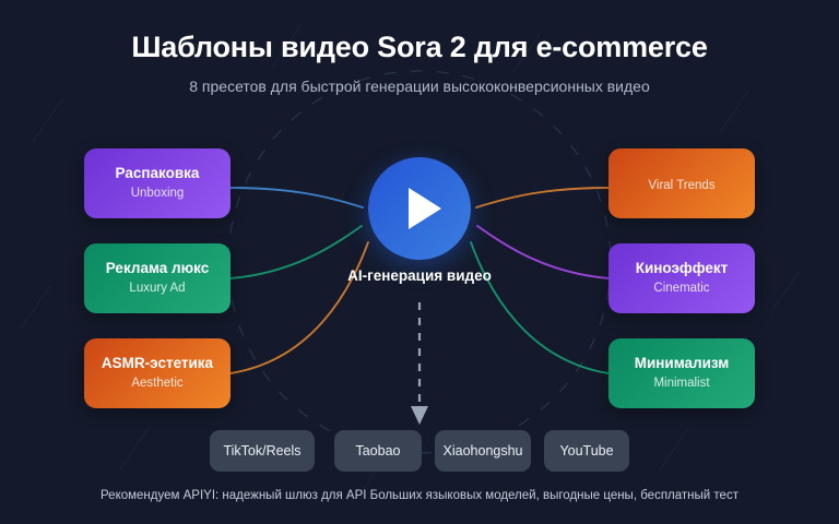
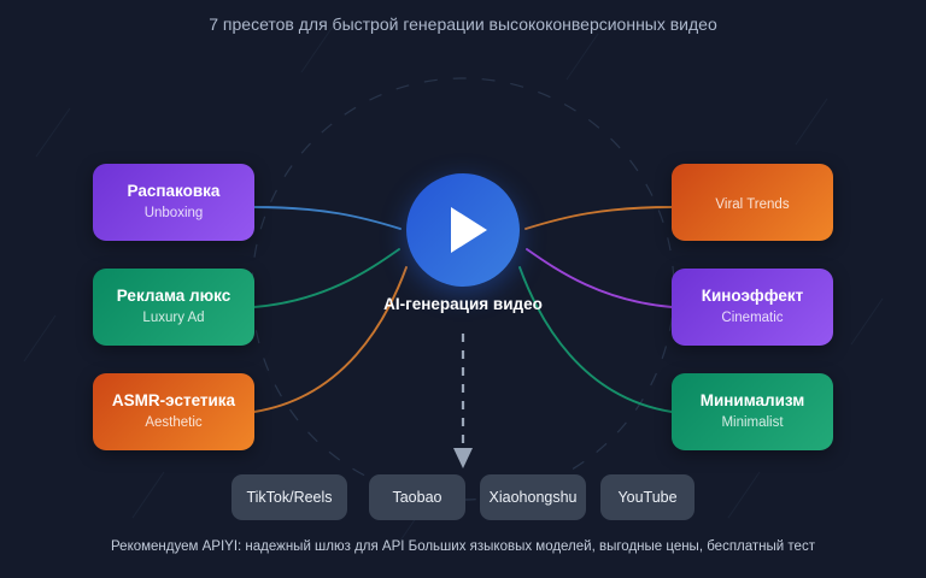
- Шаблоны видео Sora 2 для e-commerce
- 8 пресетов для быстрой генерации высококонверсионных видео
+ 7 пресетов для быстрой генерации высококонверсионных видео
  Распаковка
  Unboxing
  Реклама люкс
  Luxury Ad
  ASMR-эстетика
  Aesthetic
  Viral Trends
  Киноэффект
  Cinematic
  Минимализм
  Minimalist
  AI-генерация видео
  TikTok/Reels
  Taobao
  Xiaohongshu
  YouTube
  Рекомендуем APIYI: надежный шлюз для API Больших языковых моделей, выгодные цены, бесплатный тест
